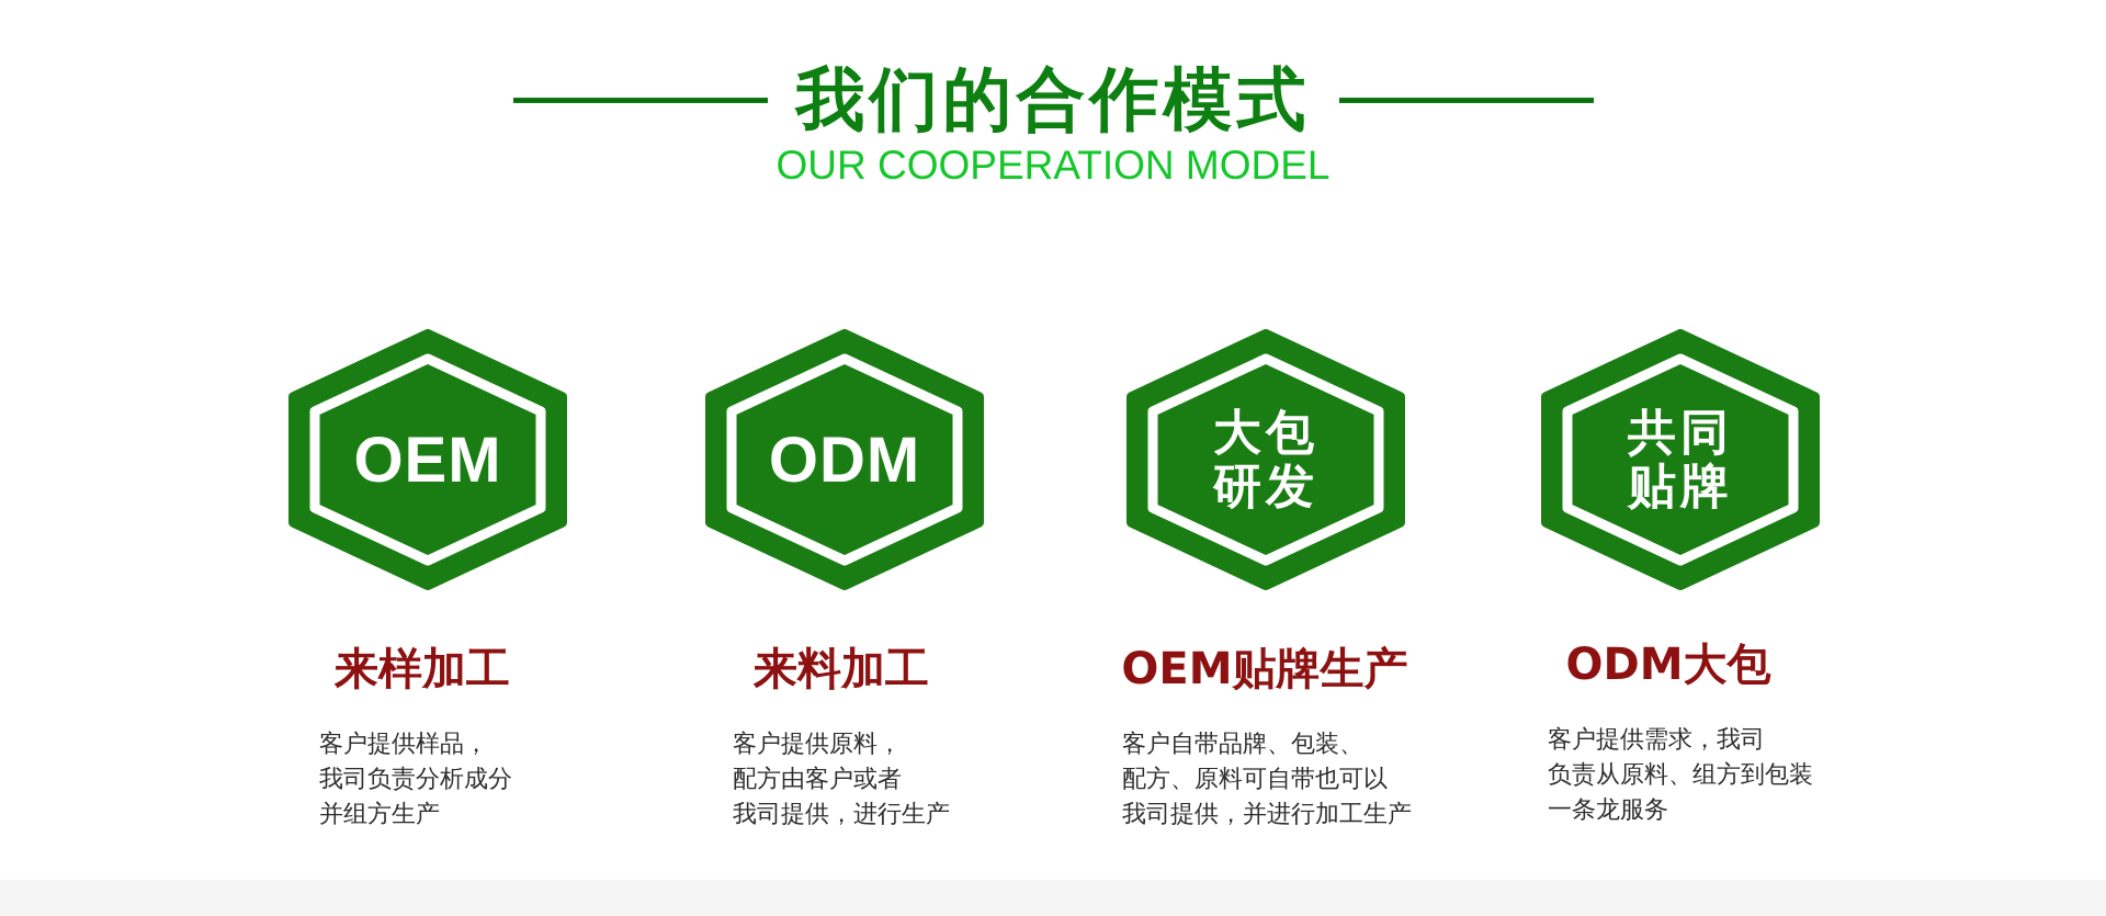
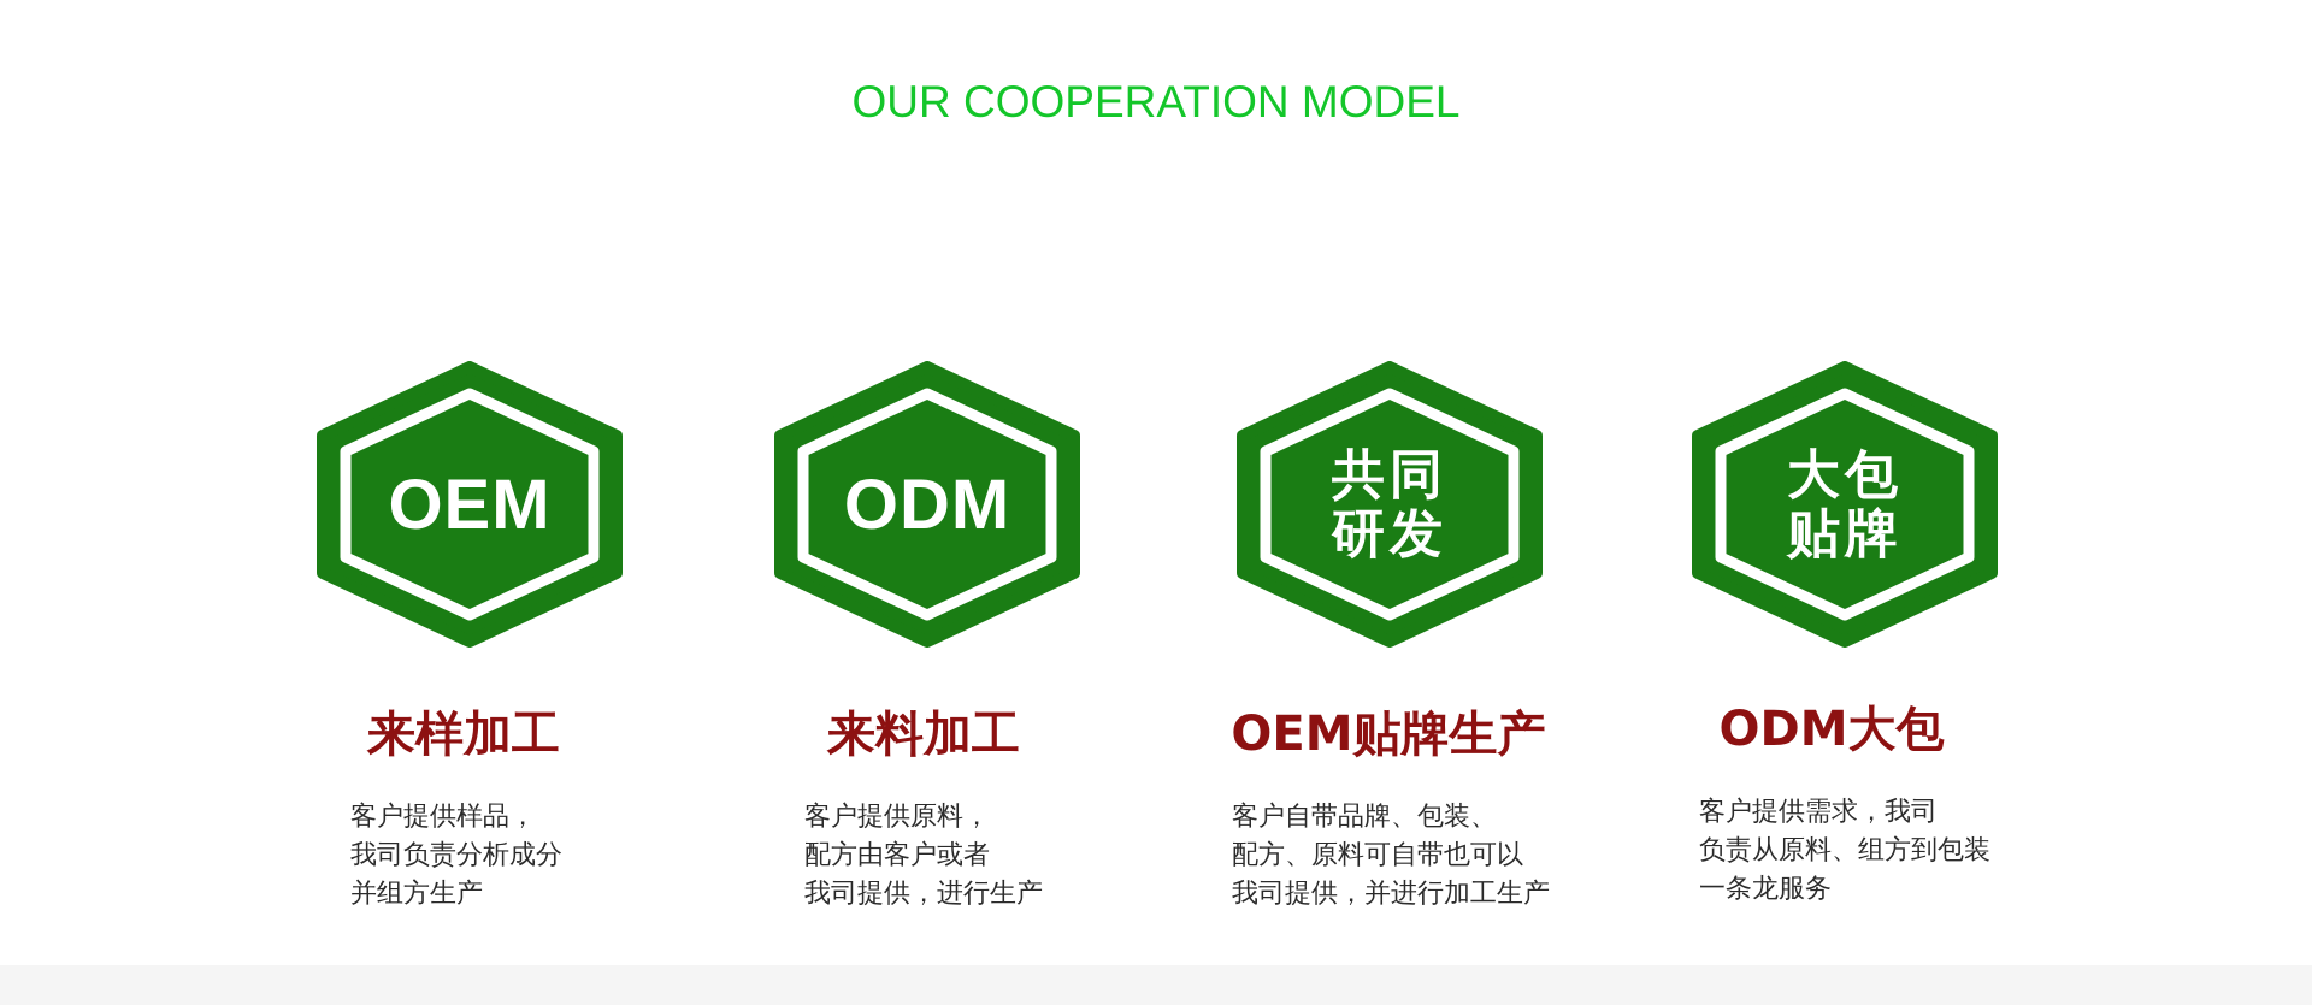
- 我们的合作模式
  OUR COOPERATION MODEL
  OEM
  来样加工
  客户提供样品，
  我司负责分析成分
  并组方生产
  ODM
  来料加工
  客户提供原料，
  配方由客户或者
  我司提供，进行生产
- 大包
+ 共同
  研发
  OEM贴牌生产
  客户自带品牌、包装、
  配方、原料可自带也可以
  我司提供，并进行加工生产
- 共同
+ 大包
  贴牌
  ODM大包
  客户提供需求，我司
  负责从原料、组方到包装
  一条龙服务
